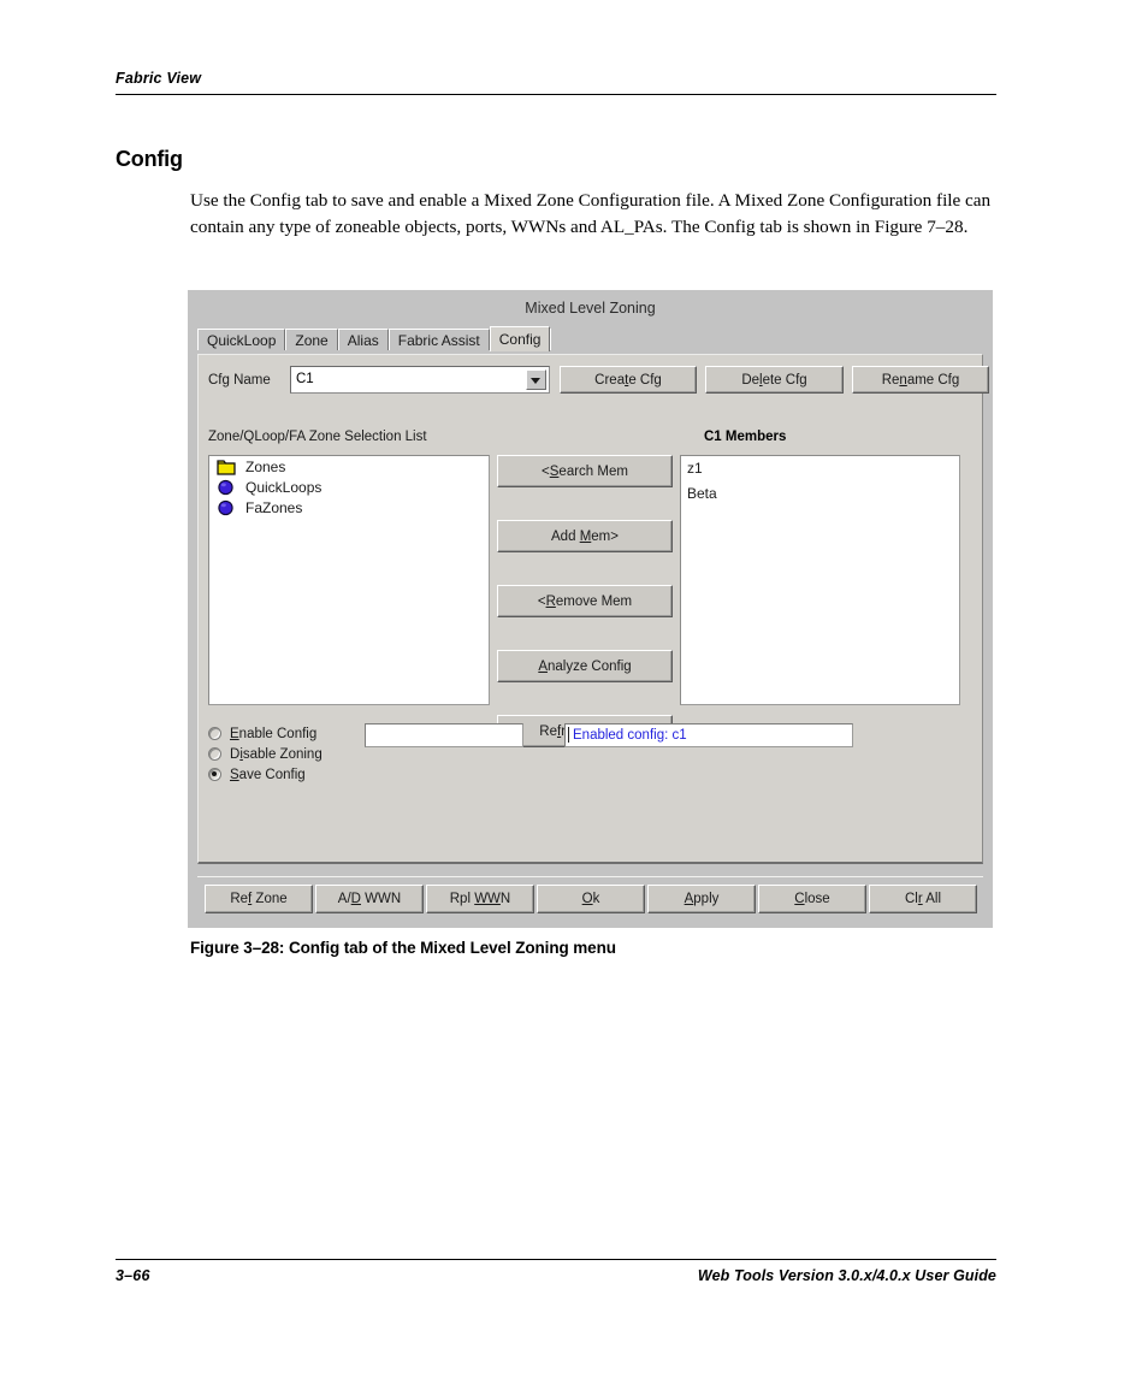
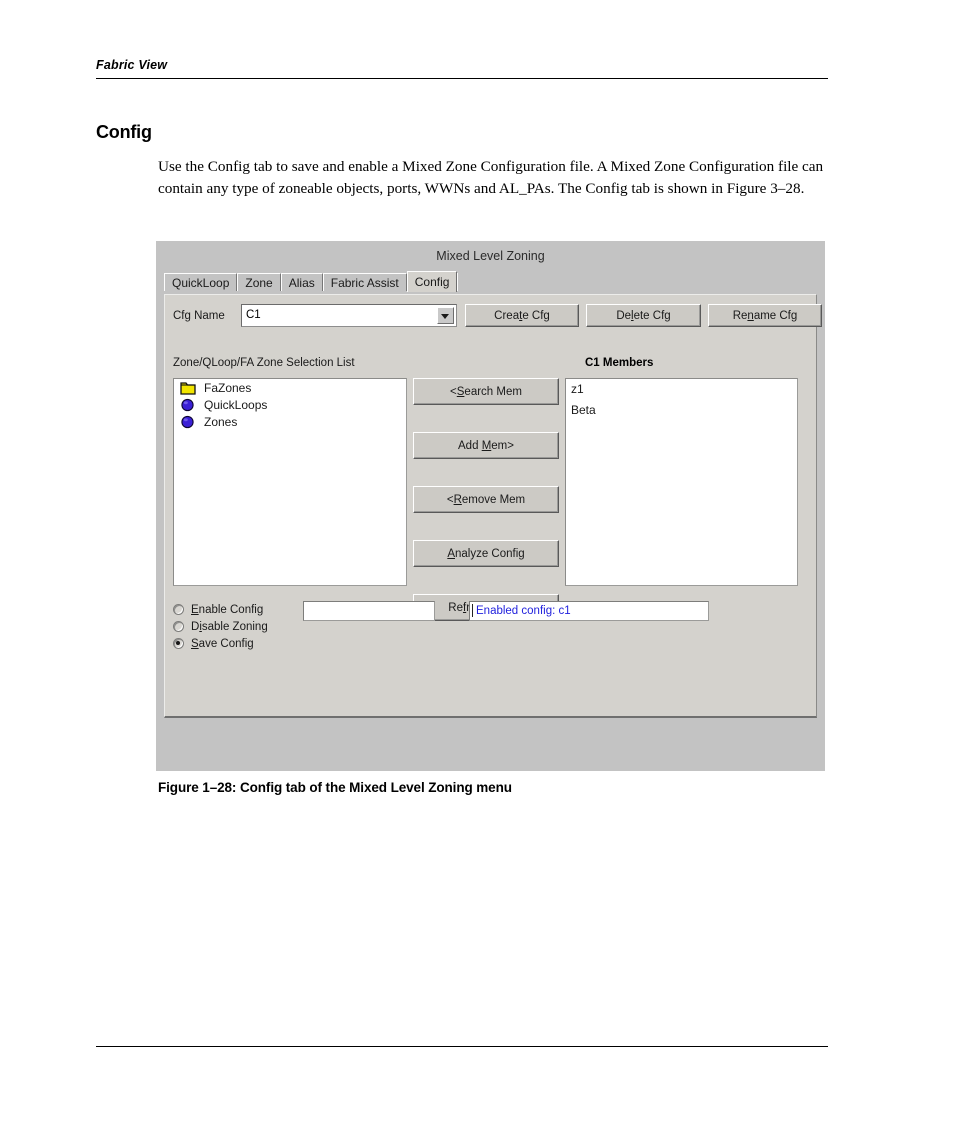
  Fabric View
  Config
- Use the Config tab to save and enable a Mixed Zone Configuration file. A Mixed Zone Configuration file can contain any type of zoneable objects, ports, WWNs and AL_PAs. The Config tab is shown in Figure 7–28.
+ Use the Config tab to save and enable a Mixed Zone Configuration file. A Mixed Zone Configuration file can contain any type of zoneable objects, ports, WWNs and AL_PAs. The Config tab is shown in Figure 3–28.
  Mixed Level Zoning
  QuickLoop
  Zone
  Alias
  Fabric Assist
  Config
  Cfg Name
  C1
  Create Cfg
  Delete Cfg
  Rename Cfg
  Zone/QLoop/FA Zone Selection List
  C1 Members
- Zones
+ FaZones
  QuickLoops
- FaZones
+ Zones
  <Search Mem
  Add Mem>
  <Remove Mem
  Analyze Config
  z1
  Beta
  Enable Config
  Disable Zoning
  Save Config
  Enabled config: c1
- Ref Zone
- A/D WWN
- Rpl WWN
- Ok
- Apply
- Close
- Clr All
- Figure 3–28: Config tab of the Mixed Level Zoning menu
+ Figure 1–28: Config tab of the Mixed Level Zoning menu
- 3–66
- Web Tools Version 3.0.x/4.0.x User Guide
